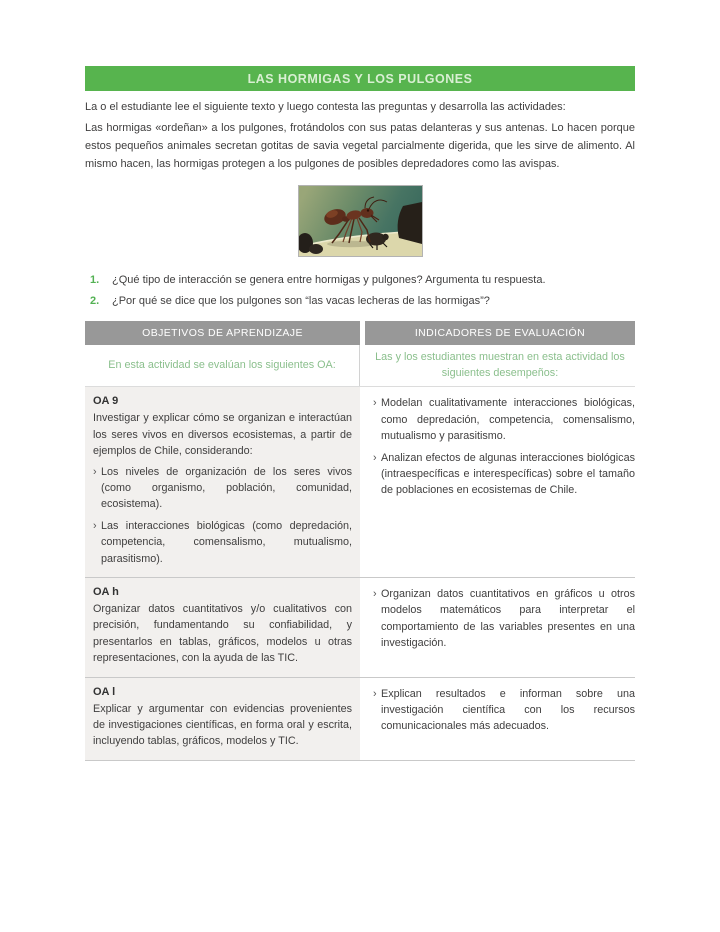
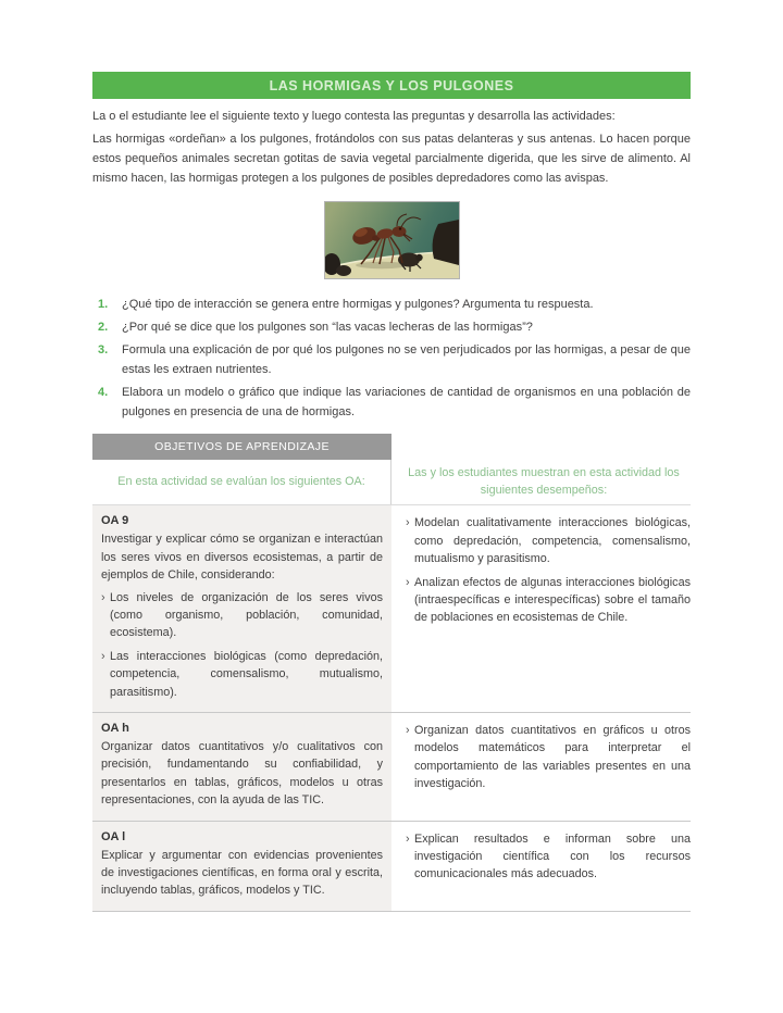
  LAS HORMIGAS Y LOS PULGONES
  La o el estudiante lee el siguiente texto y luego contesta las preguntas y desarrolla las actividades:
  Las hormigas «ordeñan» a los pulgones, frotándolos con sus patas delanteras y sus antenas. Lo hacen porque estos pequeños animales secretan gotitas de savia vegetal parcialmente digerida, que les sirve de alimento. Al mismo hacen, las hormigas protegen a los pulgones de posibles depredadores como las avispas.
  1.
  ¿Qué tipo de interacción se genera entre hormigas y pulgones? Argumenta tu respuesta.
  2.
  ¿Por qué se dice que los pulgones son “las vacas lecheras de las hormigas”?
+ 3.
+ Formula una explicación de por qué los pulgones no se ven perjudicados por las hormigas, a pesar de que estas les extraen nutrientes.
+ 4.
+ Elabora un modelo o gráfico que indique las variaciones de cantidad de organismos en una población de pulgones en presencia de una de hormigas.
  OBJETIVOS DE APRENDIZAJE
- INDICADORES DE EVALUACIÓN
  En esta actividad se evalúan los siguientes OA:
  Las y los estudiantes muestran en esta actividad los siguientes desempeños:
  OA 9
  Investigar y explicar cómo se organizan e interactúan los seres vivos en diversos ecosistemas, a partir de ejemplos de Chile, considerando:
  ›
  Los niveles de organización de los seres vivos (como organismo, población, comunidad, ecosistema).
  ›
  Las interacciones biológicas (como depredación, competencia, comensalismo, mutualismo, parasitismo).
  ›
  Modelan cualitativamente interacciones biológicas, como depredación, competencia, comensalismo, mutualismo y parasitismo.
  ›
  Analizan efectos de algunas interacciones biológicas (intraespecíficas e interespecíficas) sobre el tamaño de poblaciones en ecosistemas de Chile.
  OA h
  Organizar datos cuantitativos y/o cualitativos con precisión, fundamentando su confiabilidad, y presentarlos en tablas, gráficos, modelos u otras representaciones, con la ayuda de las TIC.
  ›
  Organizan datos cuantitativos en gráficos u otros modelos matemáticos para interpretar el comportamiento de las variables presentes en una investigación.
  OA l
  Explicar y argumentar con evidencias provenientes de investigaciones científicas, en forma oral y escrita, incluyendo tablas, gráficos, modelos y TIC.
  ›
  Explican resultados e informan sobre una investigación científica con los recursos comunicacionales más adecuados.
